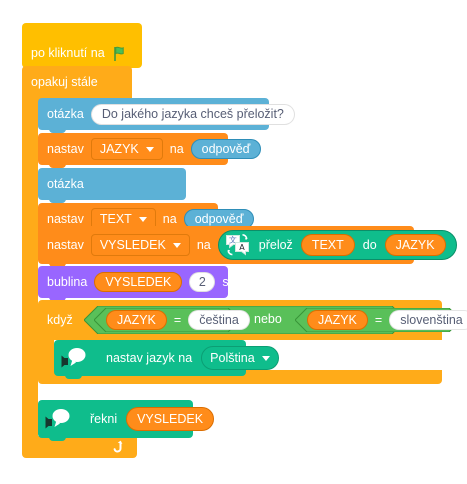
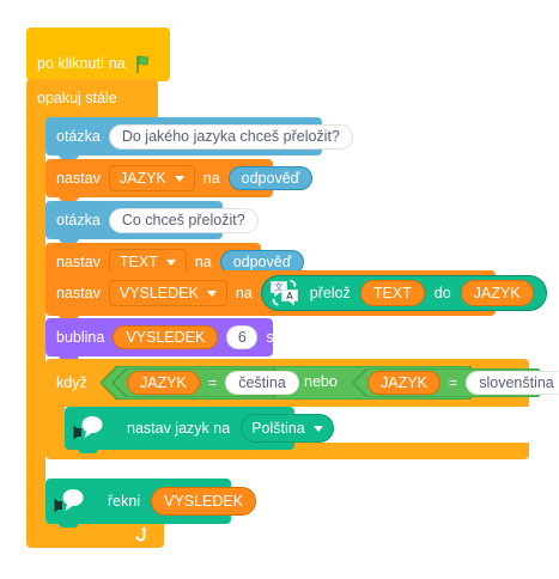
  po kliknutí na
  opakuj stále
  otázka
  Do jakého jazyka chceš přeložit?
  nastav
  JAZYK
  na
  odpověď
  otázka
+ Co chceš přeložit?
  nastav
  TEXT
  na
  odpověď
  nastav
  VYSLEDEK
  na
  文
  A
  přelož
  TEXT
  do
  JAZYK
  bublina
  VYSLEDEK
- 2
+ 6
  sekund
  když
  JAZYK
  =
  čeština
  nebo
  JAZYK
  =
  slovenština
  nastav jazyk na
  Polština
  řekni
  VYSLEDEK
